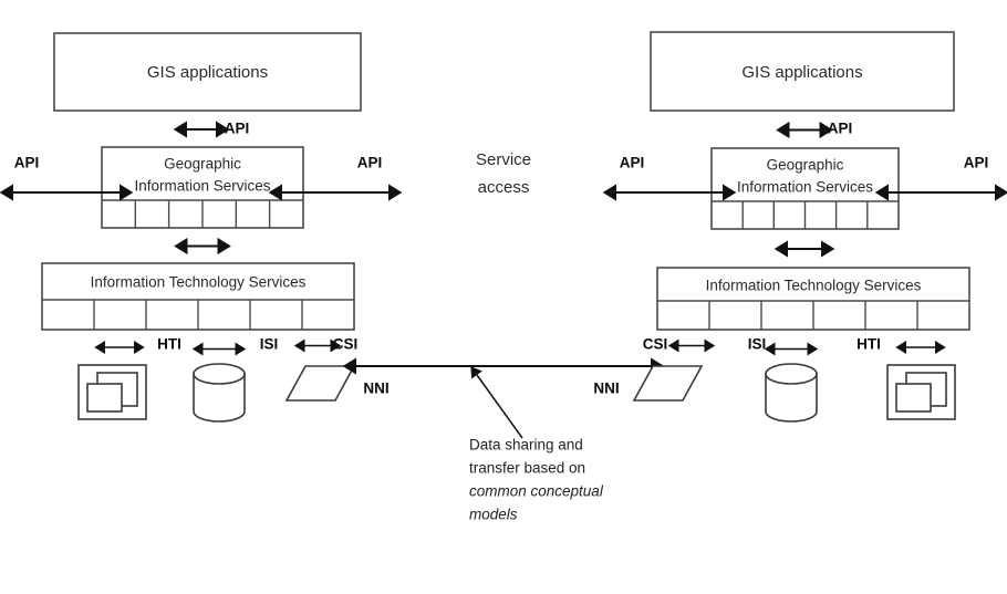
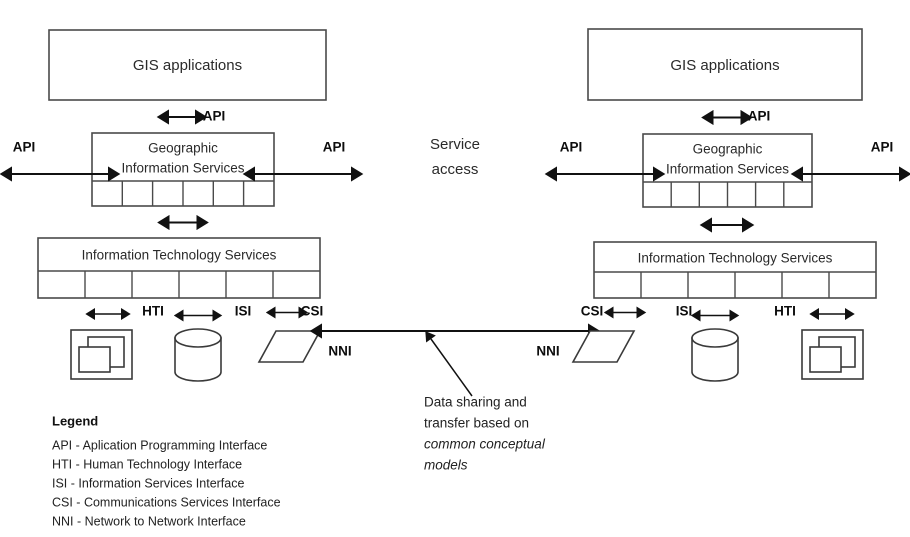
  GIS applications
  API
  Geographic
  Information Services
  API
  API
  Information Technology Services
  HTI
  ISI
  CSI
  NNI
  Service
  access
  Data sharing and
  transfer based on
  common conceptual
  models
  GIS applications
  API
  Geographic
  Information Services
  API
  API
  Information Technology Services
  CSI
  NNI
  ISI
  HTI
+ Legend
+ API - Aplication Programming Interface
+ HTI - Human Technology Interface
+ ISI - Information Services Interface
+ CSI - Communications Services Interface
+ NNI - Network to Network Interface
